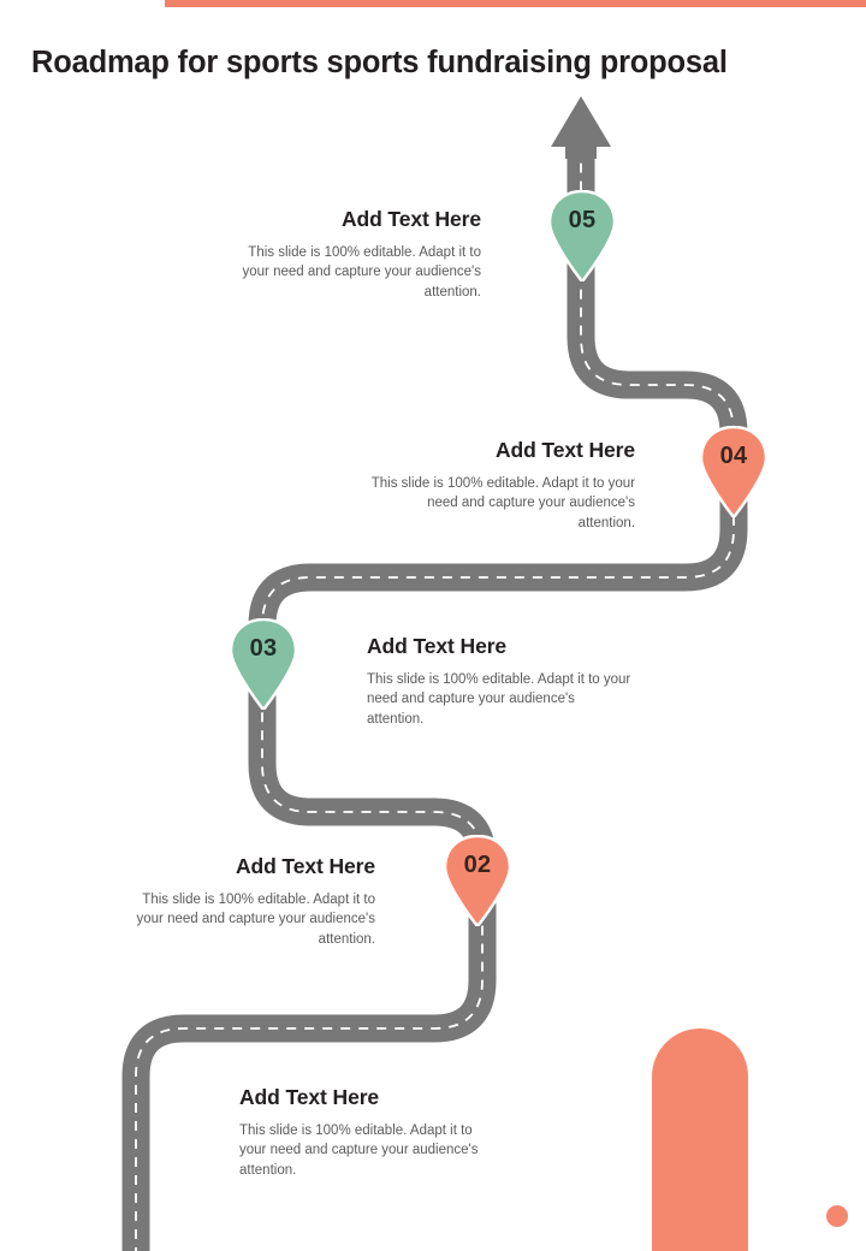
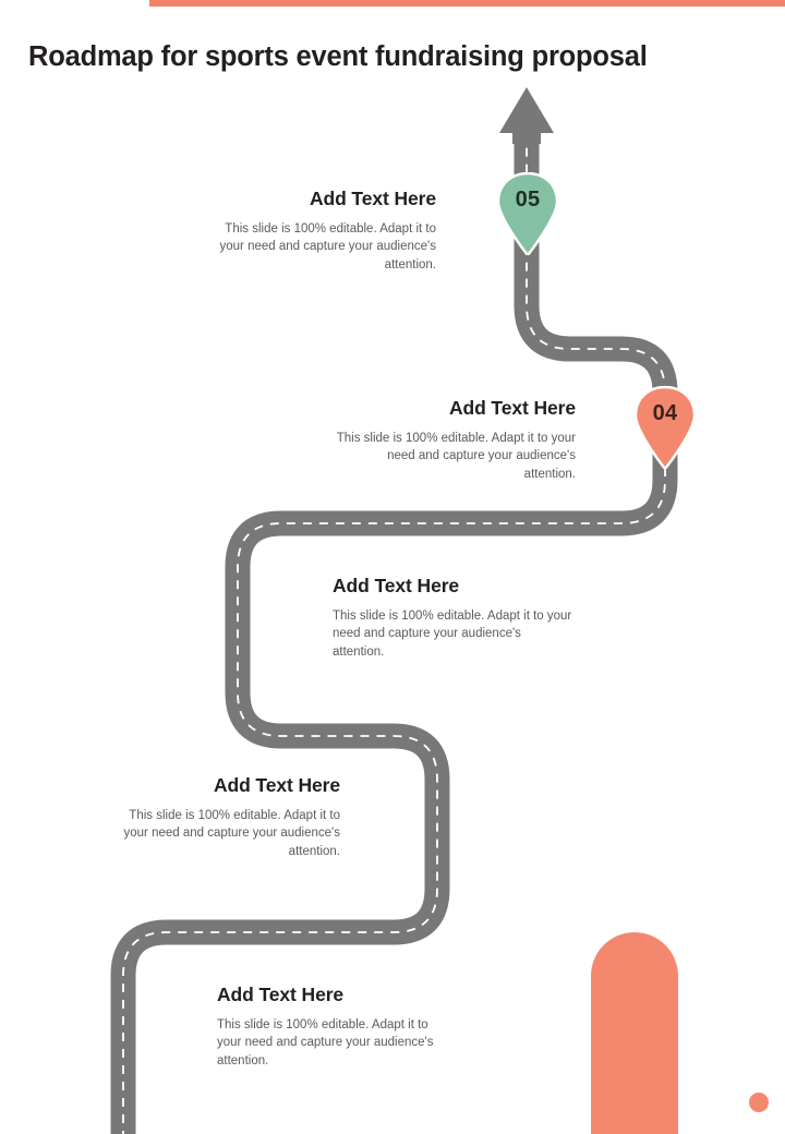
- Roadmap for sports sports fundraising proposal
+ Roadmap for sports event fundraising proposal
- 02
- 03
  04
  05
  Add Text Here
  This slide is 100% editable. Adapt it to your need and capture your audience's attention.
  Add Text Here
  This slide is 100% editable. Adapt it to your need and capture your audience's attention.
  Add Text Here
  This slide is 100% editable. Adapt it to your need and capture your audience's attention.
  Add Text Here
  This slide is 100% editable. Adapt it to your need and capture your audience's attention.
  Add Text Here
  This slide is 100% editable. Adapt it to your need and capture your audience's attention.
